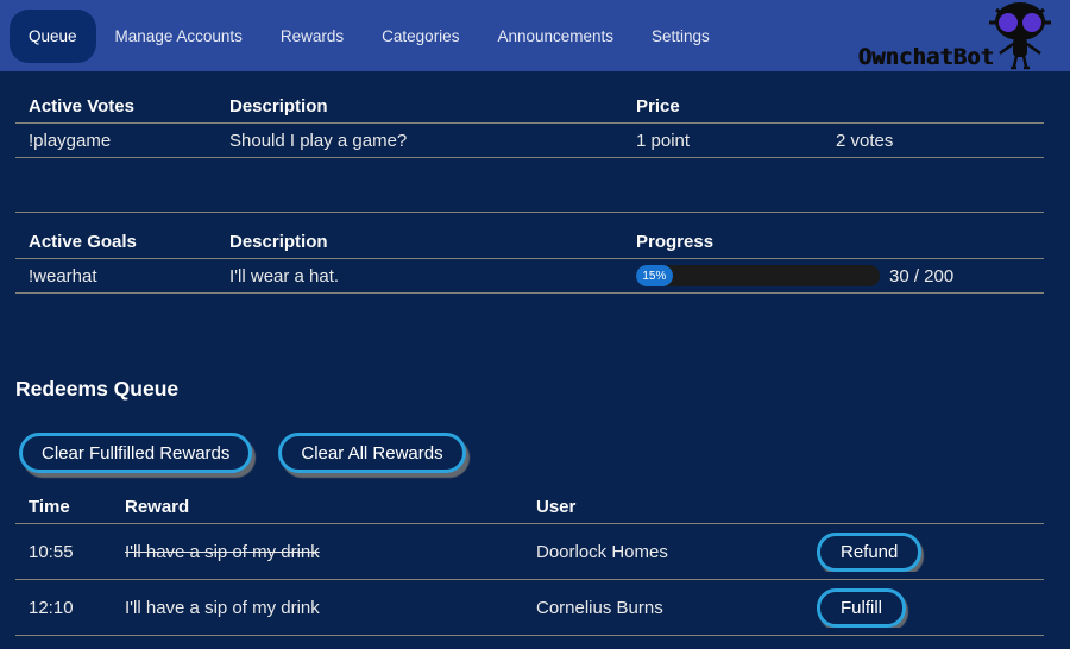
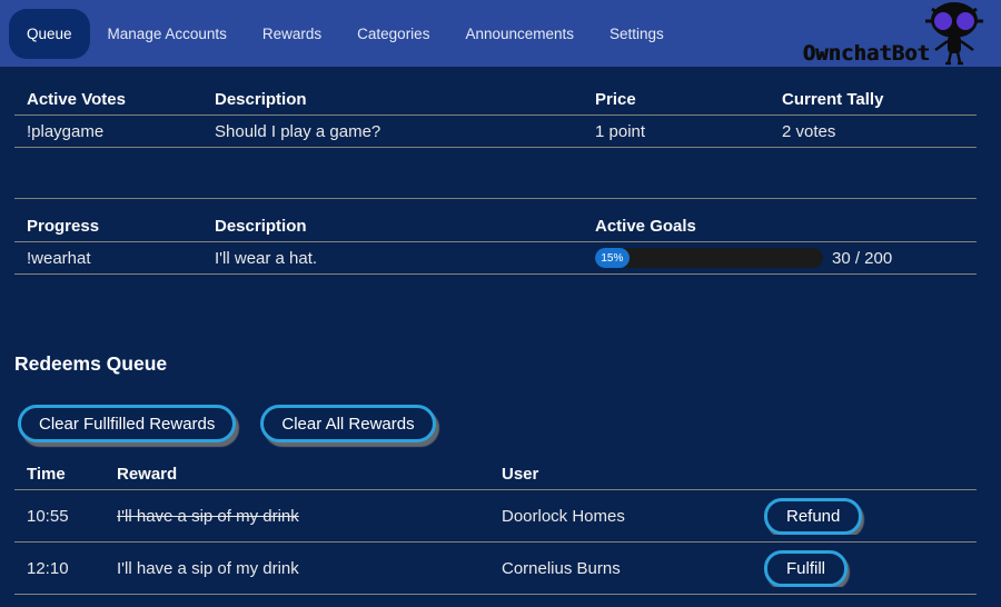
  Queue
  Manage Accounts
  Rewards
  Categories
  Announcements
  Settings
  OwnchatBot
  Active Votes
  Description
  Price
+ Current Tally
  !playgame
  Should I play a game?
  1 point
  2 votes
- Active Goals
+ Progress
  Description
- Progress
+ Active Goals
  !wearhat
  I'll wear a hat.
  15%
  30 / 200
  Redeems Queue
  Clear Fullfilled Rewards
  Clear All Rewards
  Time
  Reward
  User
  10:55
  I'll have a sip of my drink
  Doorlock Homes
  Refund
  12:10
  I'll have a sip of my drink
  Cornelius Burns
  Fulfill
